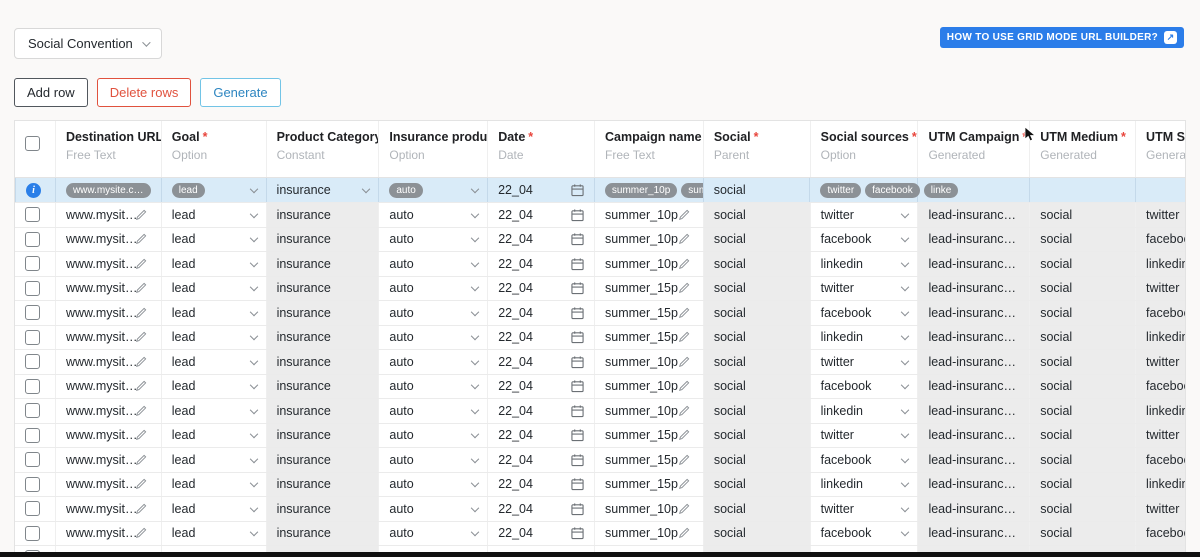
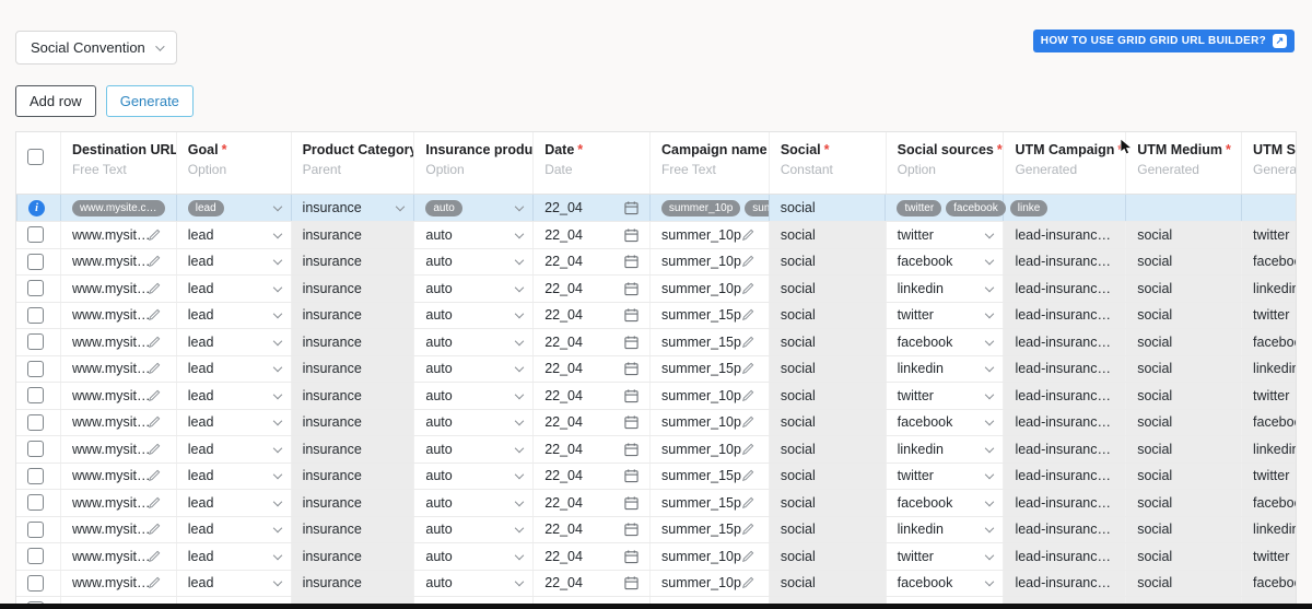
  Social Convention
- HOW TO USE GRID MODE URL BUILDER?
+ HOW TO USE GRID GRID URL BUILDER?
  ↗
  Add row
- Delete rows
  Generate
  Destination URL
  Free Text
  Goal *
  Option
  Product Category
- Constant
+ Parent
  Insurance produ
  Option
  Date *
  Date
  Campaign name
  Free Text
  Social *
- Parent
+ Constant
  Social sources *
  Option
  UTM Campaign
  Generated
  UTM Medium *
  Generated
  i
  www.mysite.com/
  lead
  insurance
  auto
  22_04
  summer_10p
  social
  twitter
  facebook
  linke
  www.mysite...
  lead
  insurance
  auto
  22_04
  summer_10p
  social
  twitter
  lead-insurance-a
  social
  twitter
  www.mysite...
  lead
  insurance
  auto
  22_04
  summer_10p
  social
  facebook
  lead-insurance-a
  social
  facebo
  www.mysite...
  lead
  insurance
  auto
  22_04
  summer_10p
  social
  linkedin
  lead-insurance-a
  social
  linkedin
  www.mysite...
  lead
  insurance
  auto
  22_04
  summer_15p
  social
  twitter
  lead-insurance-a
  social
  twitter
  www.mysite...
  lead
  insurance
  auto
  22_04
  summer_15p
  social
  facebook
  lead-insurance-a
  social
  facebo
  www.mysite...
  lead
  insurance
  auto
  22_04
  summer_15p
  social
  linkedin
  lead-insurance-a
  social
  linkedin
  www.mysite...
  lead
  insurance
  auto
  22_04
  summer_10p
  social
  twitter
  lead-insurance-a
  social
  twitter
  www.mysite...
  lead
  insurance
  auto
  22_04
  summer_10p
  social
  facebook
  lead-insurance-a
  social
  facebo
  www.mysite...
  lead
  insurance
  auto
  22_04
  summer_10p
  social
  linkedin
  lead-insurance-a
  social
  linkedin
  www.mysite...
  lead
  insurance
  auto
  22_04
  summer_15p
  social
  twitter
  lead-insurance-a
  social
  twitter
  www.mysite...
  lead
  insurance
  auto
  22_04
  summer_15p
  social
  facebook
  lead-insurance-a
  social
  facebo
  www.mysite...
  lead
  insurance
  auto
  22_04
  summer_15p
  social
  linkedin
  lead-insurance-a
  social
  linkedin
  www.mysite...
  lead
  insurance
  auto
  22_04
  summer_10p
  social
  twitter
  lead-insurance-a
  social
  twitter
  www.mysite...
  lead
  insurance
  auto
  22_04
  summer_10p
  social
  facebook
  lead-insurance-a
  social
  facebo
